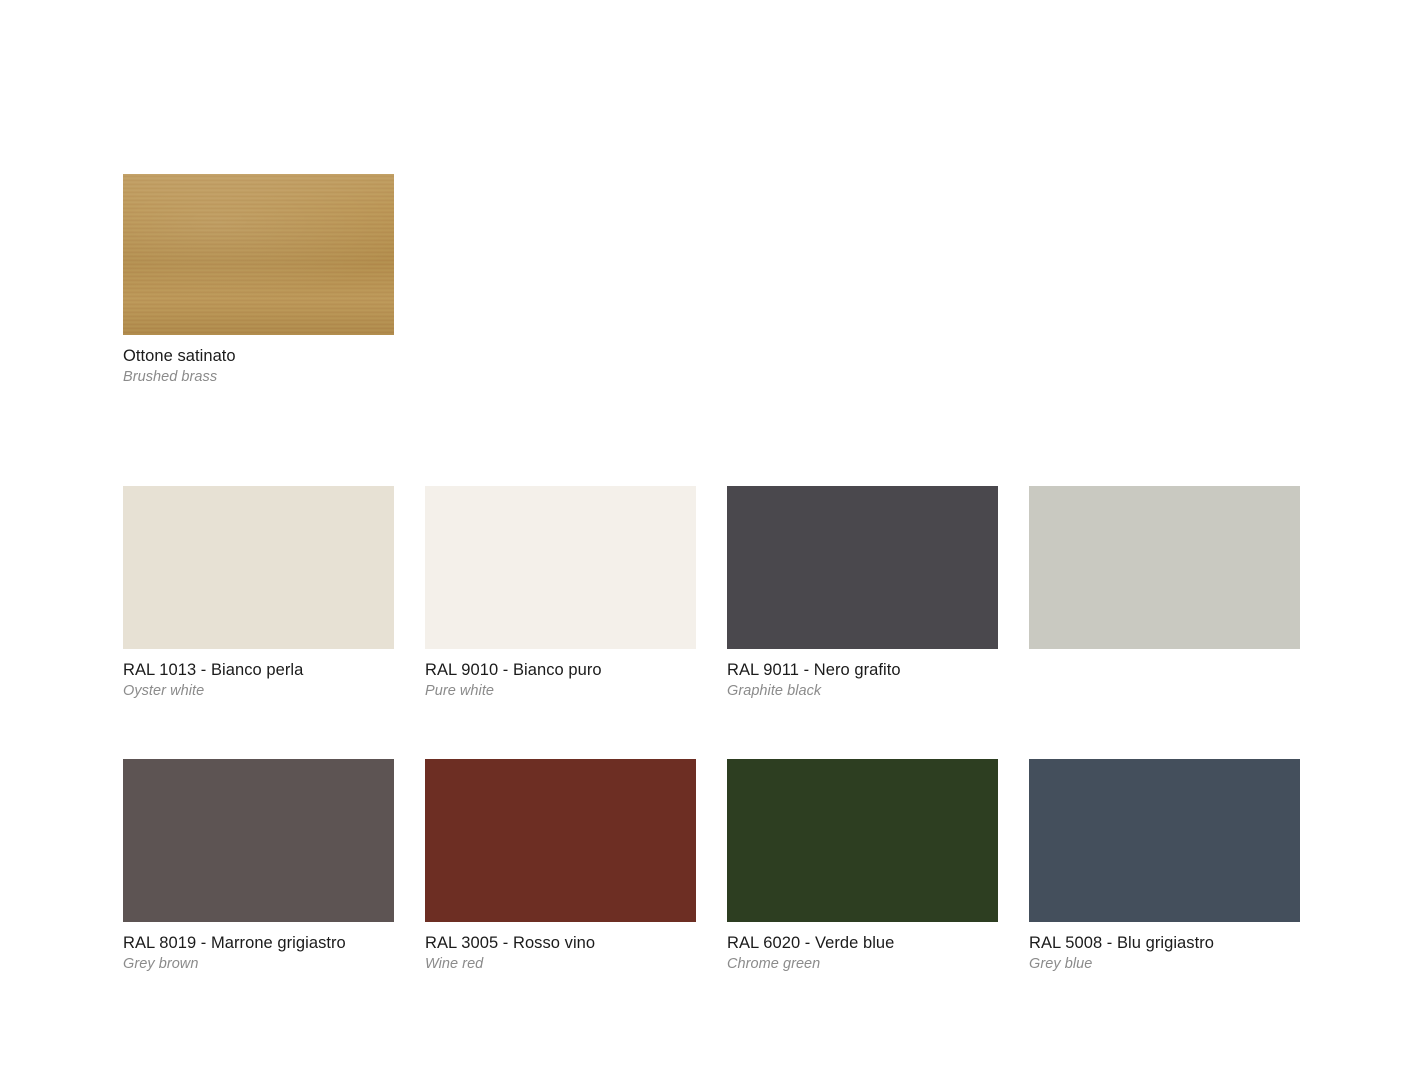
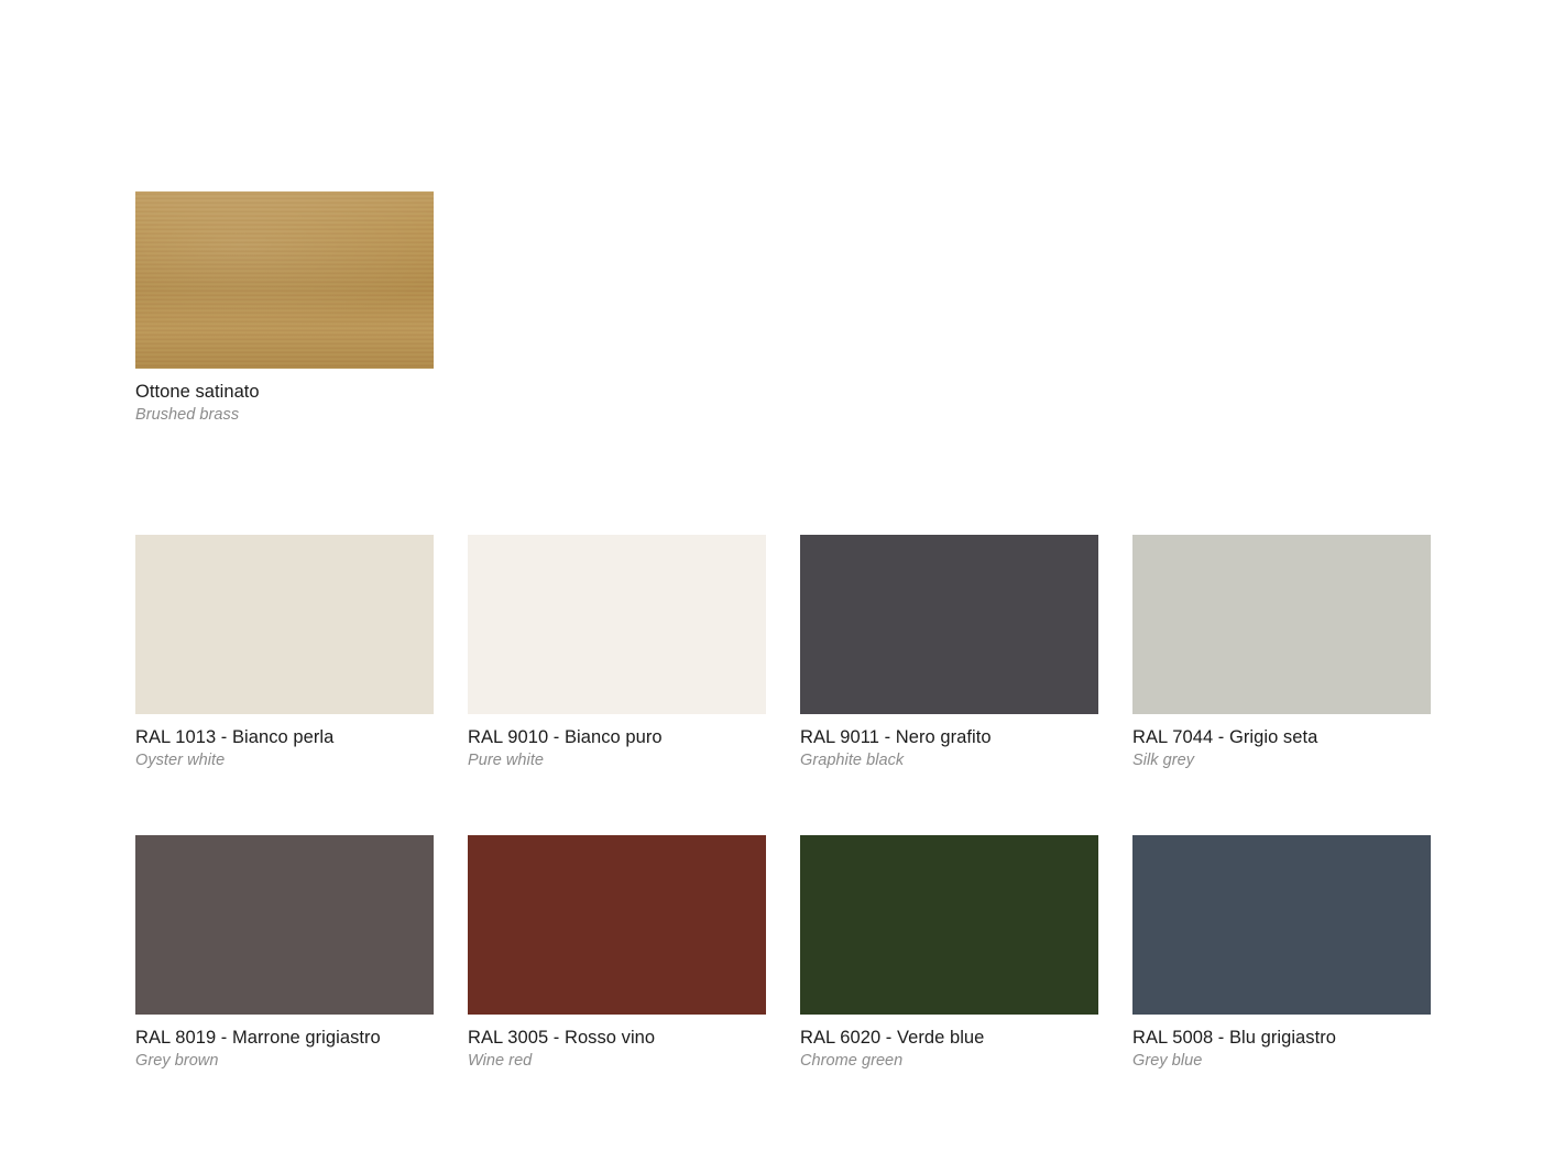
  Ottone satinato
  Brushed brass
  RAL 1013 - Bianco perla
  Oyster white
  RAL 9010 - Bianco puro
  Pure white
  RAL 9011 - Nero grafito
  Graphite black
+ RAL 7044 - Grigio seta
+ Silk grey
  RAL 8019 - Marrone grigiastro
  Grey brown
  RAL 3005 - Rosso vino
  Wine red
  RAL 6020 - Verde blue
  Chrome green
  RAL 5008 - Blu grigiastro
  Grey blue
